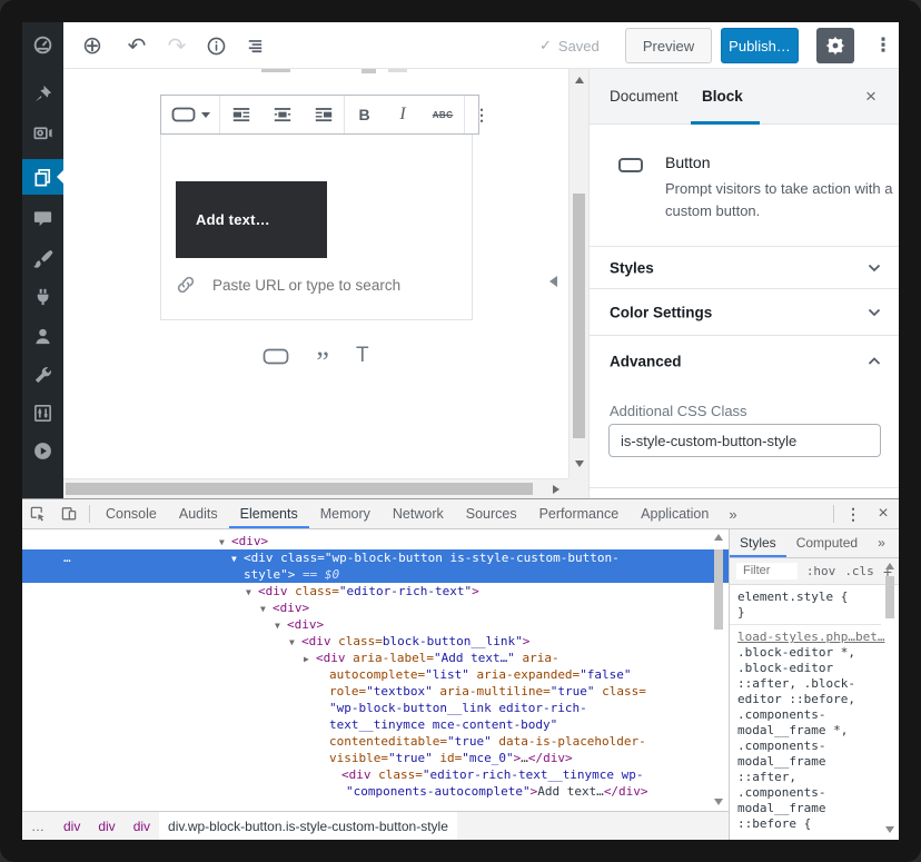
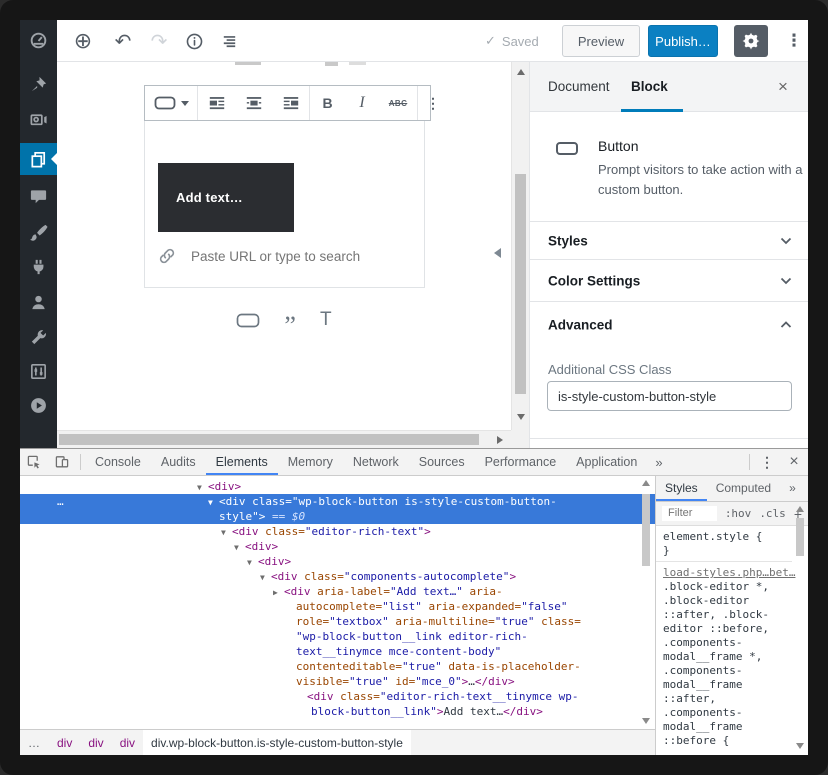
  ⊕
  ↶
  ↷
  ✓
  Saved
  Preview
  Publish…
  ⋮
  B
  I
  ABC
  ⋮
  Add text…
  Paste URL or type to search
  ”
  T
  Document
  Block
  ×
  Button
  Prompt visitors to take action with a custom button.
  Styles
  Color Settings
  Advanced
  Additional CSS Class
  is-style-custom-button-style
  Console
  Audits
  Elements
  Memory
  Network
  Sources
  Performance
  Application
  »
  ⋮
  ×
  ▼ <div>
  ▼ <div class="wp-block-button is-style-custom-button-
  …
  style"> == $0
  ▼ <div class="editor-rich-text">
  ▼ <div>
  ▼ <div>
- ▼ <div class=block-button__link">
+ ▼ <div class="components-autocomplete">
  ▶ <div aria-label="Add text…" aria-
  autocomplete="list" aria-expanded="false"
  role="textbox" aria-multiline="true" class=
  "wp-block-button__link editor-rich-
  text__tinymce mce-content-body"
  contenteditable="true" data-is-placeholder-
  visible="true" id="mce_0">…</div>
  <div class="editor-rich-text__tinymce wp-
- "components-autocomplete">Add text…</div>
+ block-button__link">Add text…</div>
  …
  div
  div
  div
  div.wp-block-button.is-style-custom-button-style
  Styles
  Computed
  »
  Filter
  :hov
  .cls
  +
  element.style {
  }
  load-styles.php…bet…
  .block-editor *,
  .block-editor
  ::after, .block-
  editor ::before,
  .components-
  modal__frame *,
  .components-
  modal__frame
  ::after,
  .components-
  modal__frame
  ::before {
